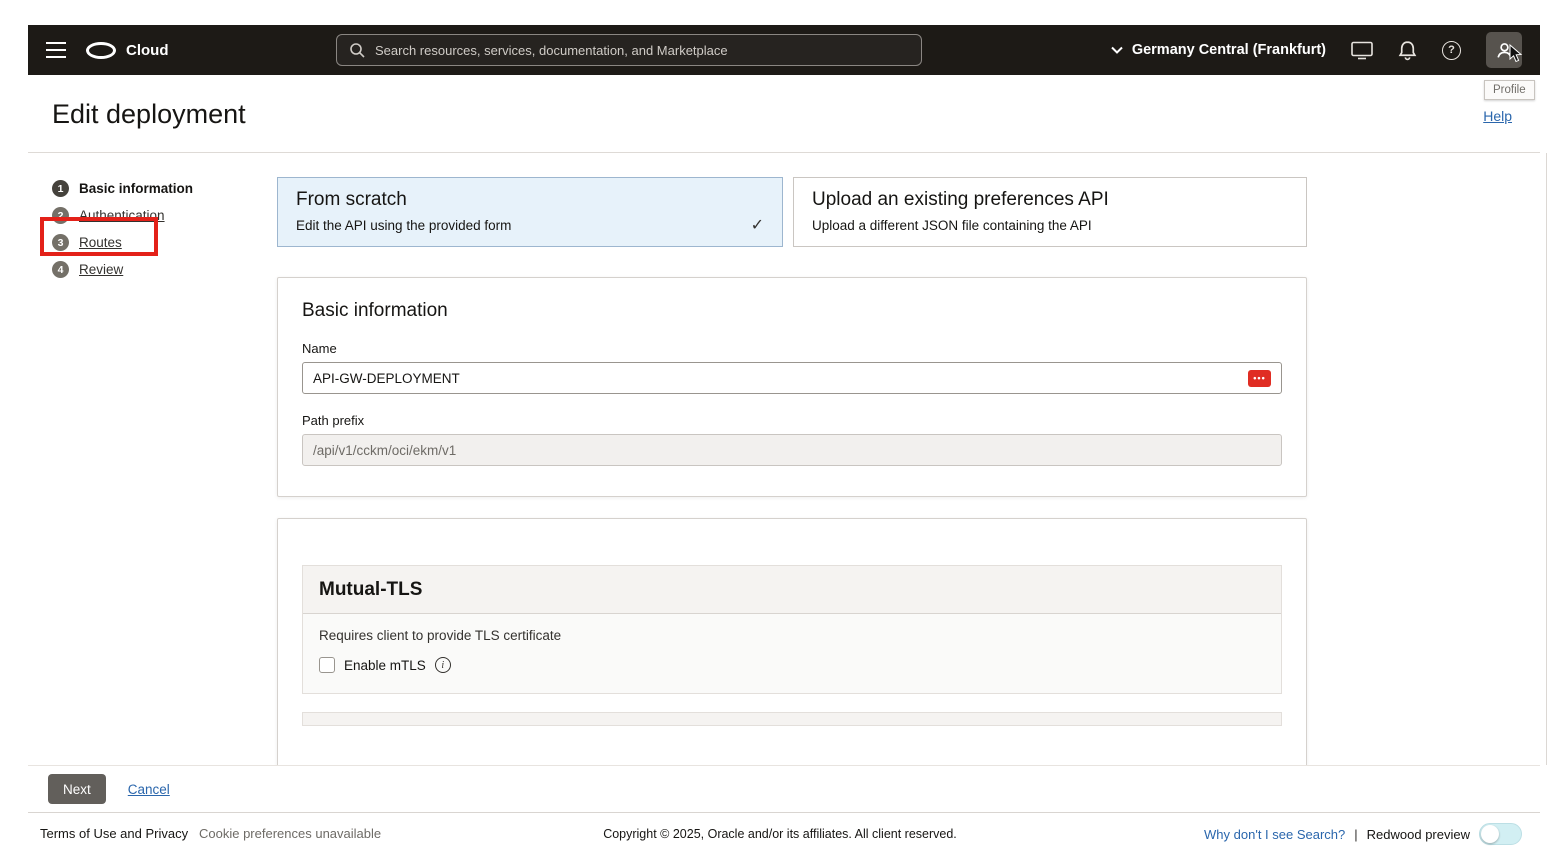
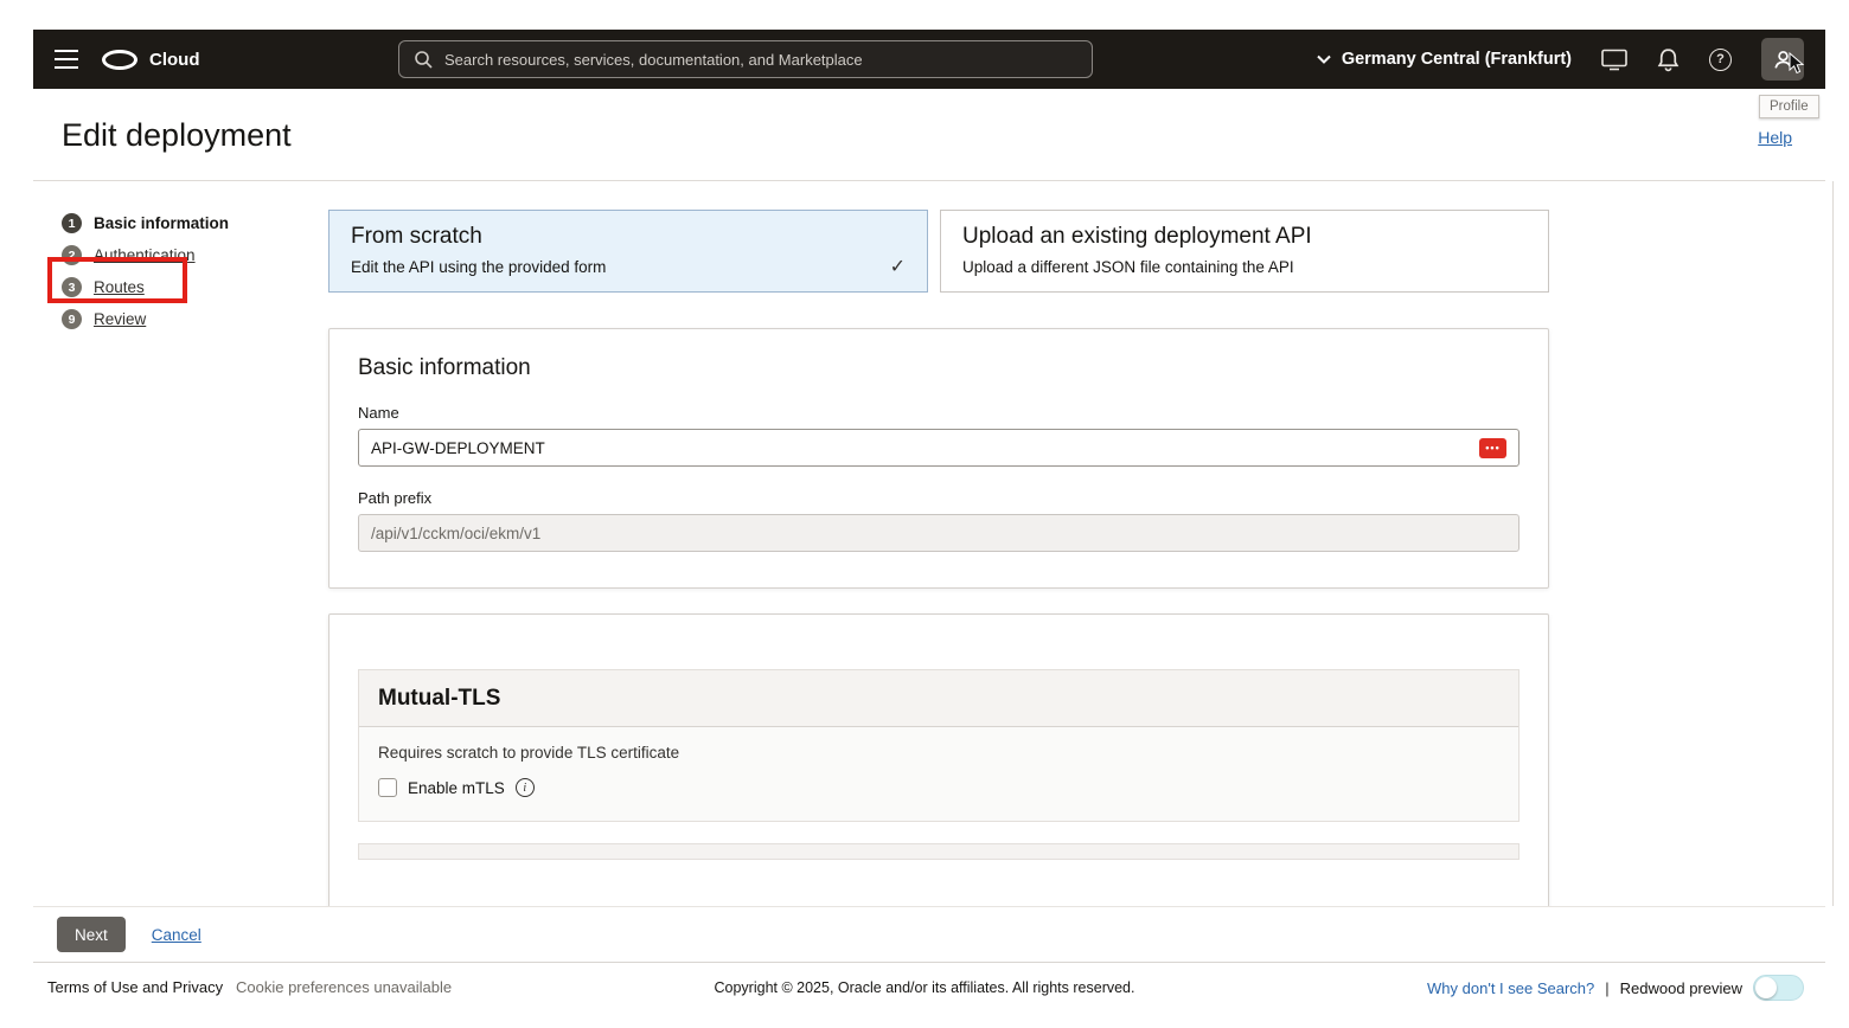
  Cloud
  Search resources, services, documentation, and Marketplace
  Germany Central (Frankfurt)
  ?
  Profile
  Edit deployment
  Help
  1
  Basic information
  2
  Authentication
  3
  Routes
- 4
+ 9
  Review
  From scratch
  Edit the API using the provided form
  ✓
- Upload an existing preferences API
+ Upload an existing deployment API
  Upload a different JSON file containing the API
  Basic information
  Name
  API-GW-DEPLOYMENT
  •••
  Path prefix
  /api/v1/cckm/oci/ekm/v1
  Mutual-TLS
- Requires client to provide TLS certificate
+ Requires scratch to provide TLS certificate
  Enable mTLS
  i
  Next
  Cancel
  Terms of Use and Privacy
  Cookie preferences unavailable
- Copyright © 2025, Oracle and/or its affiliates. All client reserved.
+ Copyright © 2025, Oracle and/or its affiliates. All rights reserved.
  Why don't I see Search?
  |
  Redwood preview
